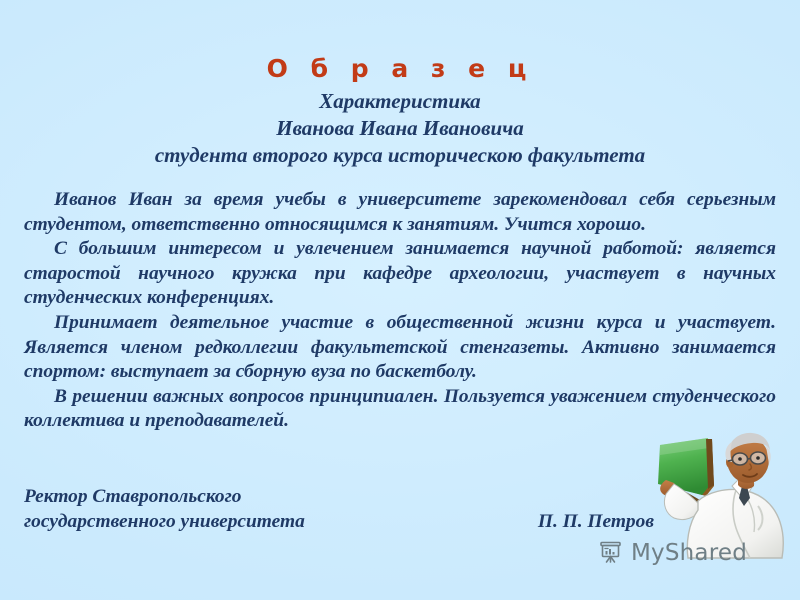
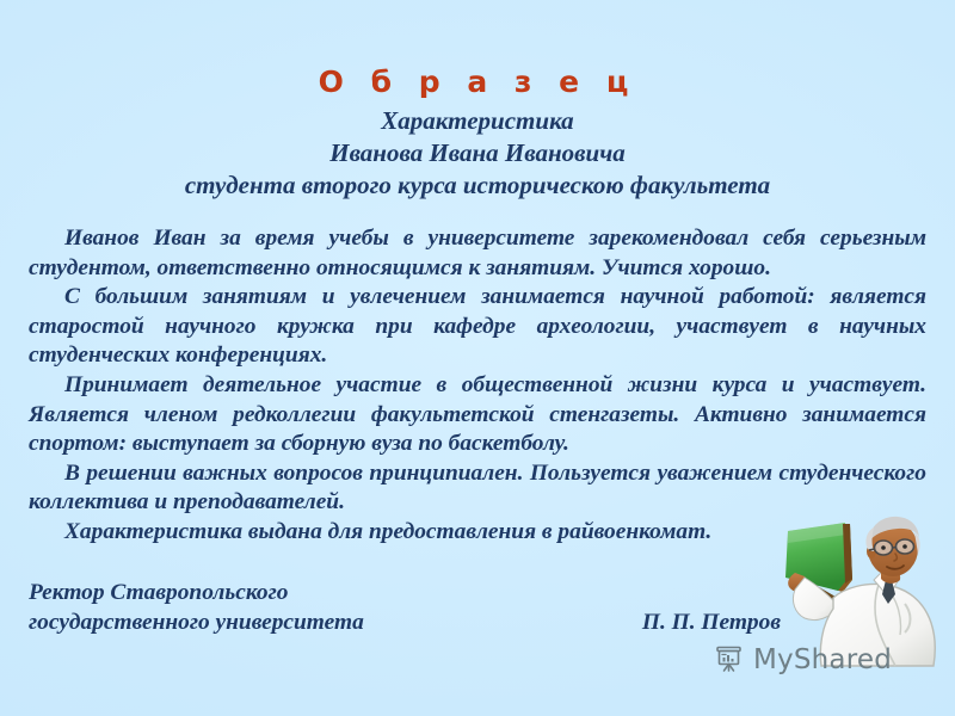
  О б р а з е ц
  Характеристика
  Иванова Ивана Ивановича
  студента второго курса историческою факультета
  Иванов Иван за время учебы в университете зарекомендовал себя серьезным студентом, ответственно относящимся к занятиям. Учится хорошо.
- С большим интересом и увлечением занимается научной работой: является старостой научного кружка при кафедре археологии, участвует в научных студенческих конференциях.
+ С большим занятиям и увлечением занимается научной работой: является старостой научного кружка при кафедре археологии, участвует в научных студенческих конференциях.
  Принимает деятельное участие в общественной жизни курса и участвует. Является членом редколлегии факультетской стенгазеты. Активно занимается спортом: выступает за сборную вуза по баскетболу.
  В решении важных вопросов принципиален. Пользуется уважением студенческого коллектива и преподавателей.
+ Характеристика выдана для предоставления в райвоенкомат.
  Ректор Ставропольского
  государственного университета
  П. П. Петров
  MyShared
